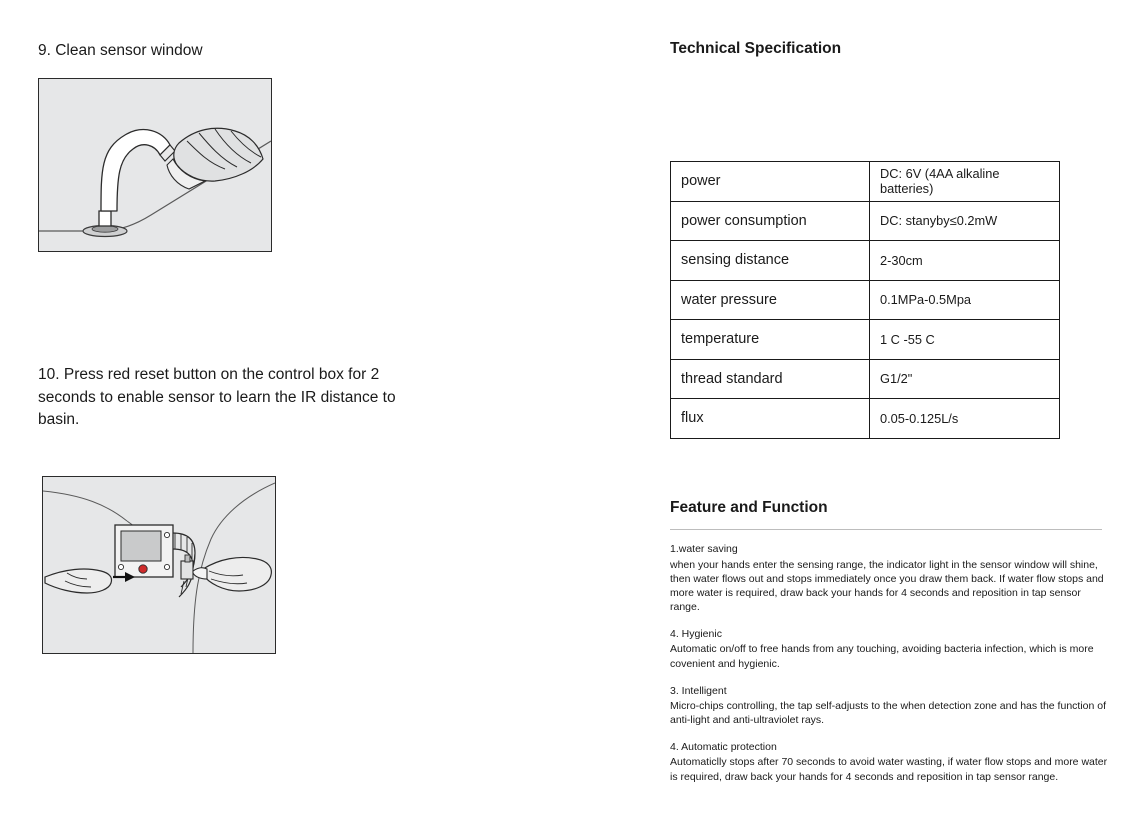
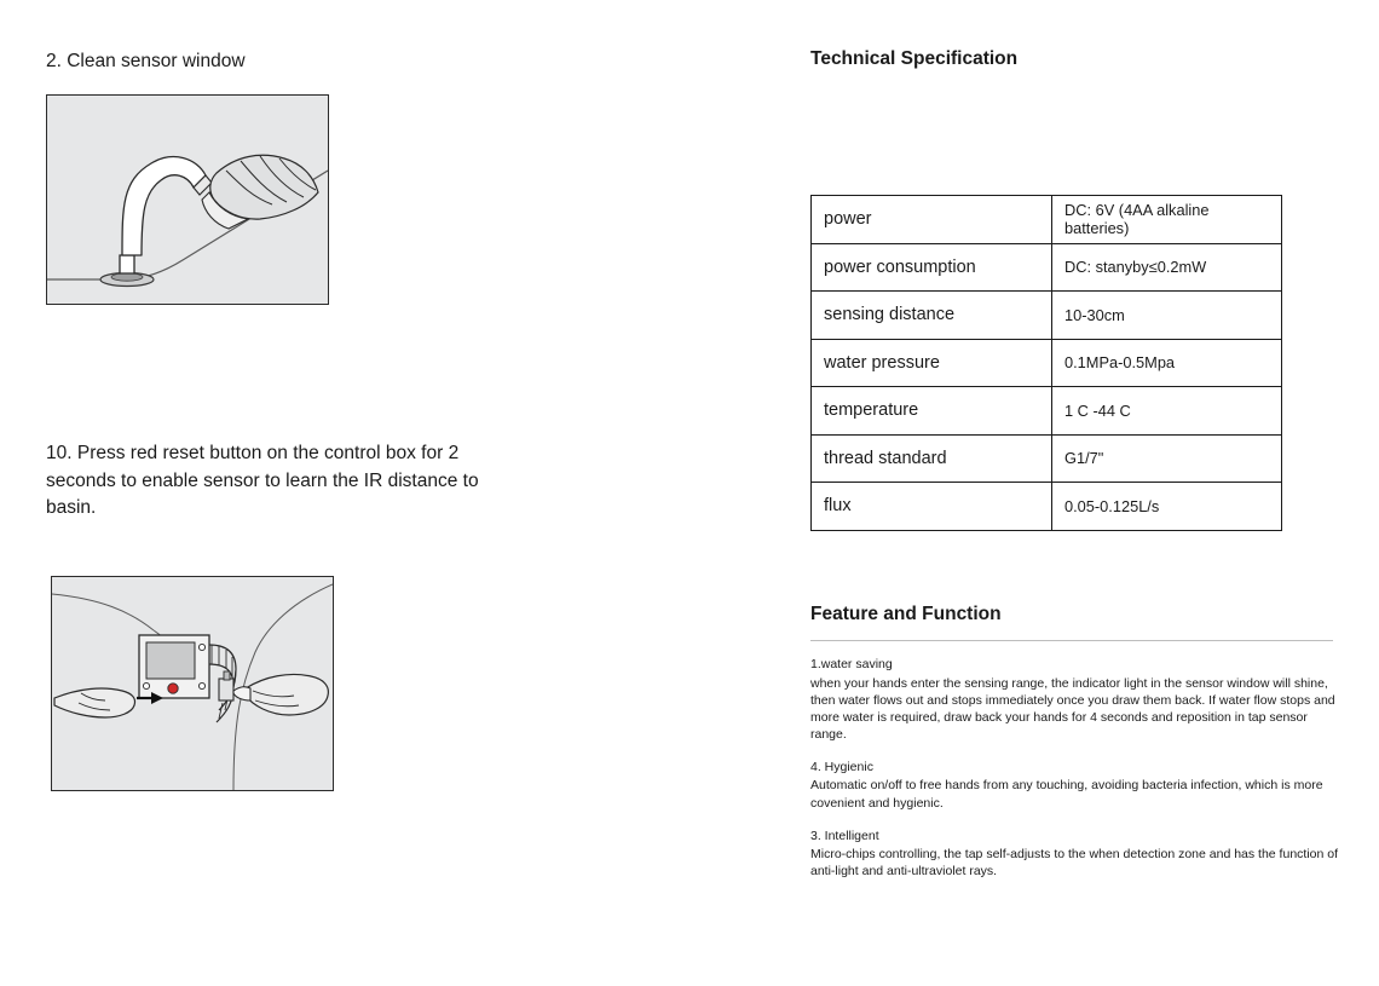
- 9. Clean sensor window
+ 2. Clean sensor window
  10. Press red reset button on the control box for 2 seconds to enable sensor to learn the IR distance to basin.
  Technical Specification
  power	DC: 6V (4AA alkaline batteries)
  power consumption	DC: stanyby≤0.2mW
- sensing distance	2-30cm
+ sensing distance	10-30cm
  water pressure	0.1MPa-0.5Mpa
- temperature	1 C -55 C
+ temperature	1 C -44 C
- thread standard	G1/2"
+ thread standard	G1/7"
  flux	0.05-0.125L/s
  Feature and Function
  1.water saving
  when your hands enter the sensing range, the indicator light in the sensor window will shine, then water flows out and stops immediately once you draw them back. If water flow stops and more water is required, draw back your hands for 4 seconds and reposition in tap sensor range.
  4. Hygienic
  Automatic on/off to free hands from any touching, avoiding bacteria infection, which is more covenient and hygienic.
  3. Intelligent
  Micro-chips controlling, the tap self-adjusts to the when detection zone and has the function of anti-light and anti-ultraviolet rays.
- 4. Automatic protection
- Automaticlly stops after 70 seconds to avoid water wasting, if water flow stops and more water is required, draw back your hands for 4 seconds and reposition in tap sensor range.
